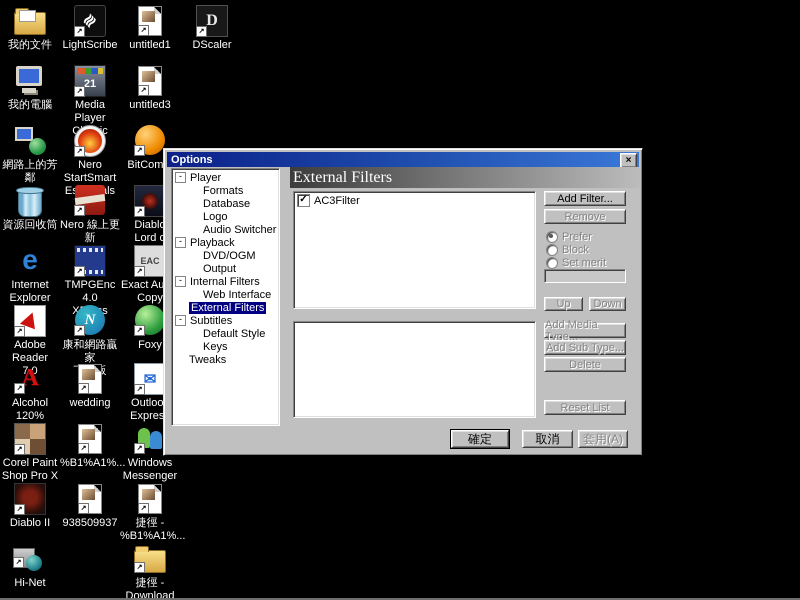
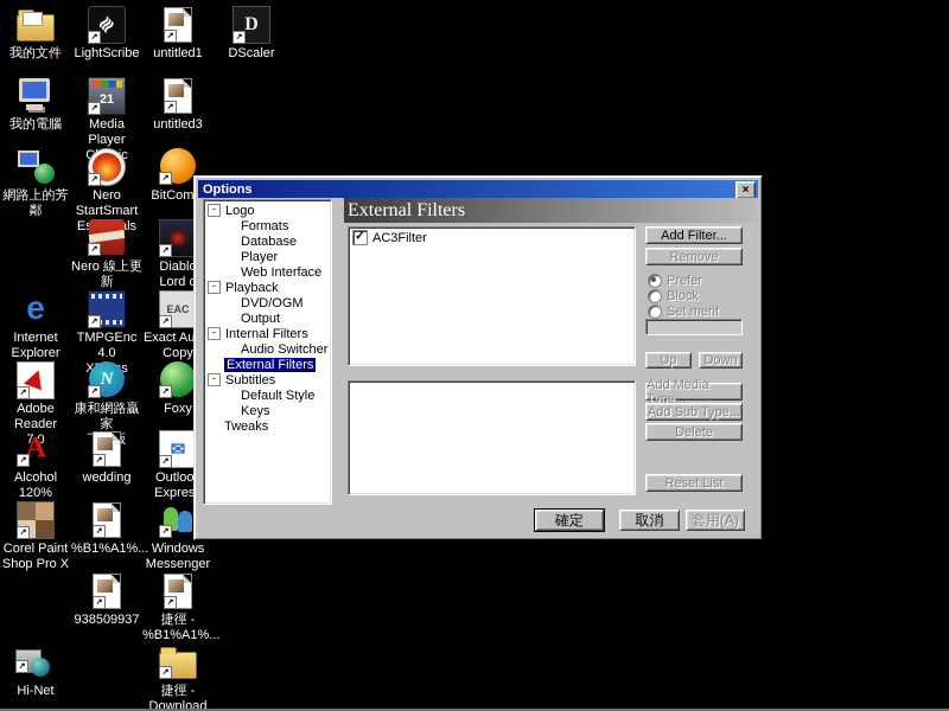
  我的文件
  我的電腦
  網路上的芳鄰
- 資源回收筒
  e
  Internet
  Explorer
  Adobe Reader
  7.0
  A
  Alcohol 120%
  Corel Paint
  Shop Pro X
- Diablo II
  Hi-Net
  LightScribe
  21
  Media Player
  Nero StartSmart
  Nero 線上更新
  TMPGEnc 4.0
  N
  康和網路贏家
  wedding
  %B1%A1%.
  938509937
  untitled1
  untitled3
  BitCom
  Diabl
  Lord
  EAC
  Exact Au
  Copy
  Foxy
  ✉
  Outloo
  Expres
  Windows
  Messenger
  捷徑 -
  %B1%A1%...
  捷徑 -
  Download
  D
  DScaler
  Options
  ×
  -
- Player
+ Logo
  Formats
  Database
- Logo
+ Player
- Audio Switcher
+ Web Interface
  -
  Playback
  DVD/OGM
  Output
  -
  Internal Filters
- Web Interface
+ Audio Switcher
  External Filters
  -
  Subtitles
  Default Style
  Keys
  Tweaks
  External Filters
  ✓
  AC3Filter
  Add Filter...
  Remove
  Prefer
  Block
  Set merit
  Up
  Down
  Add Media Type...
  Add Sub Type...
  Delete
  Reset List
  確定
  取消
  套用(A)
